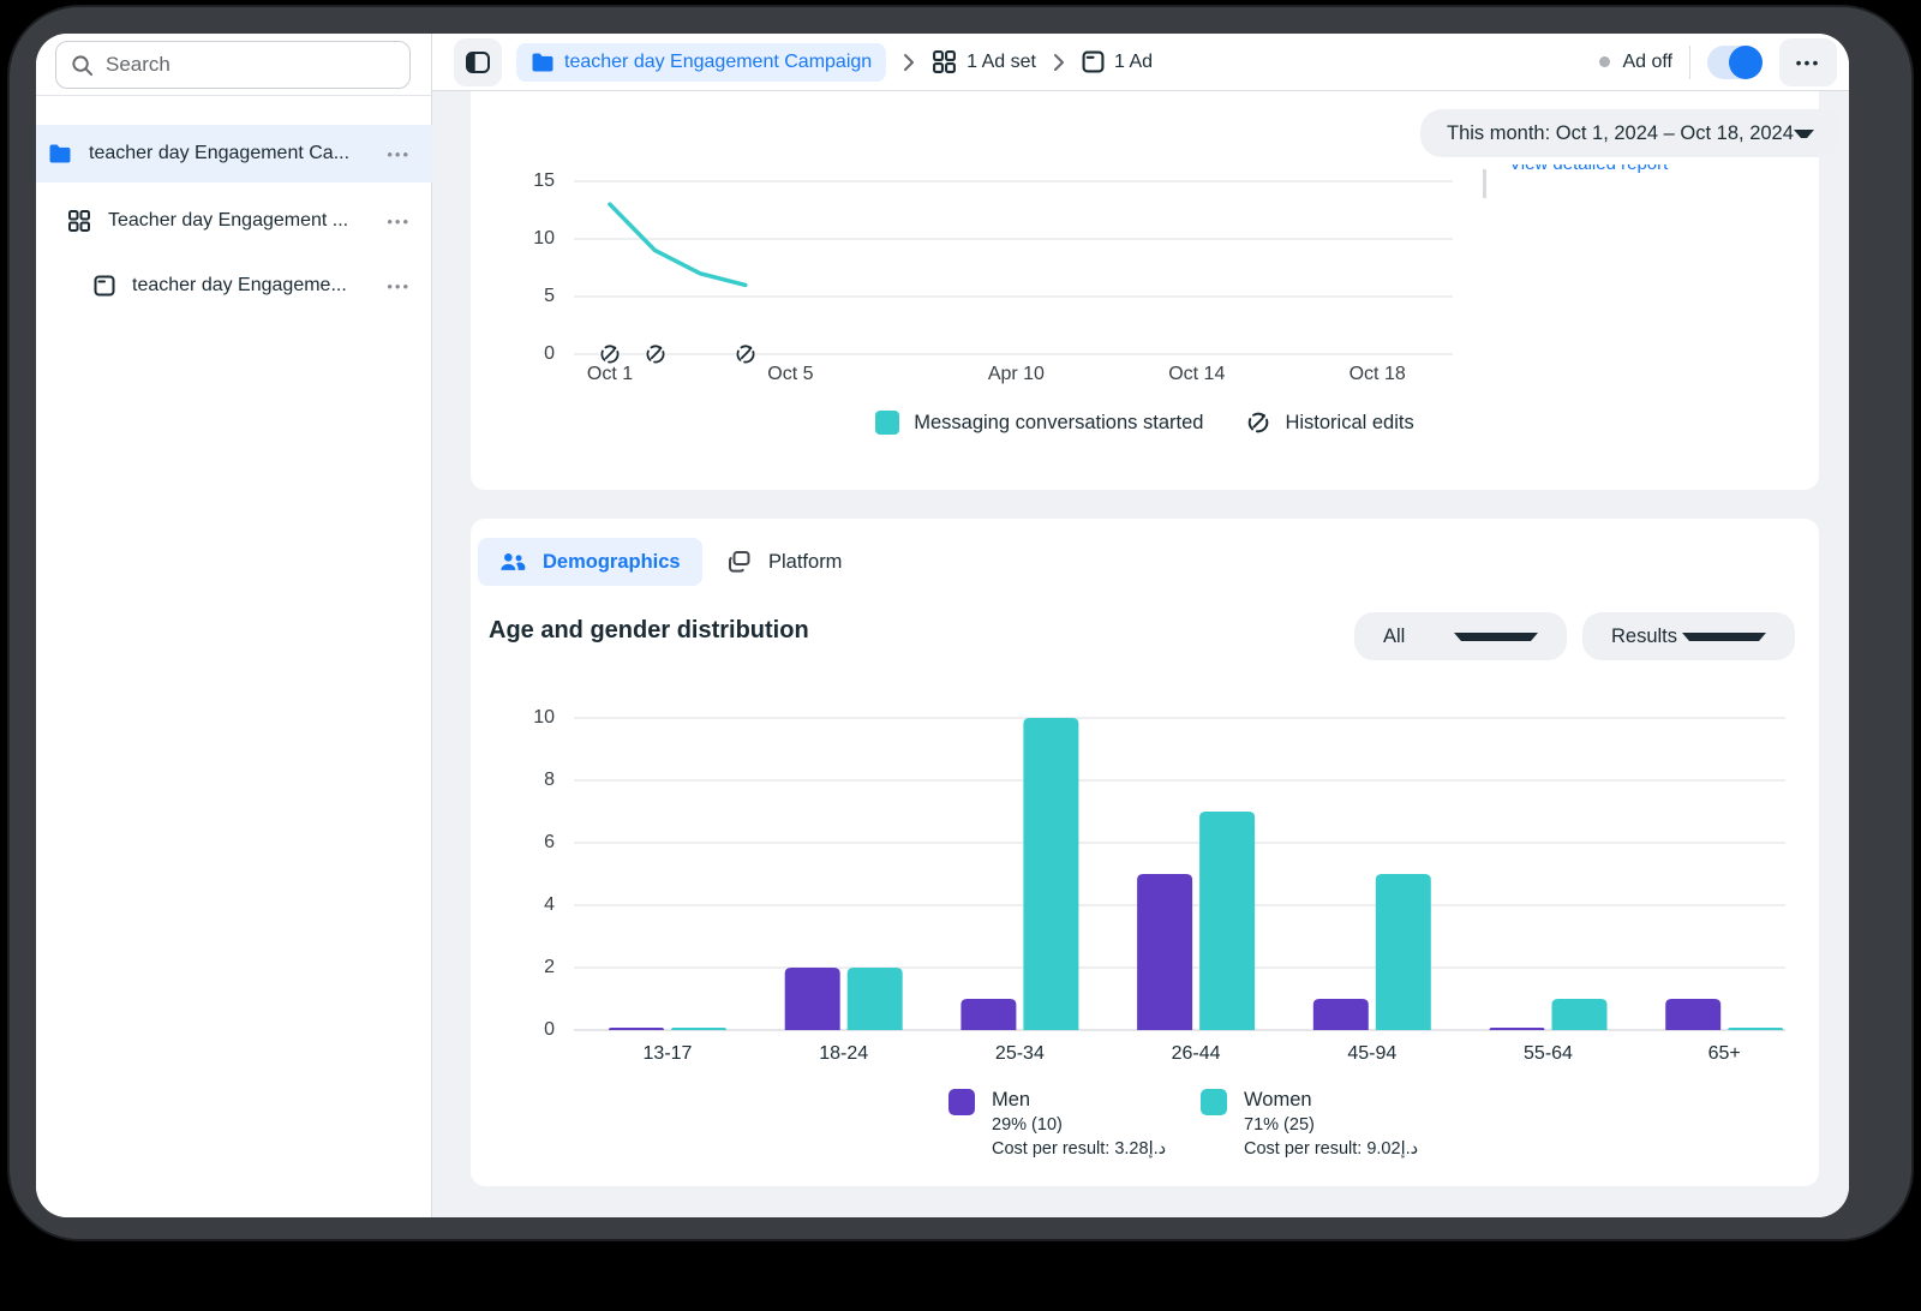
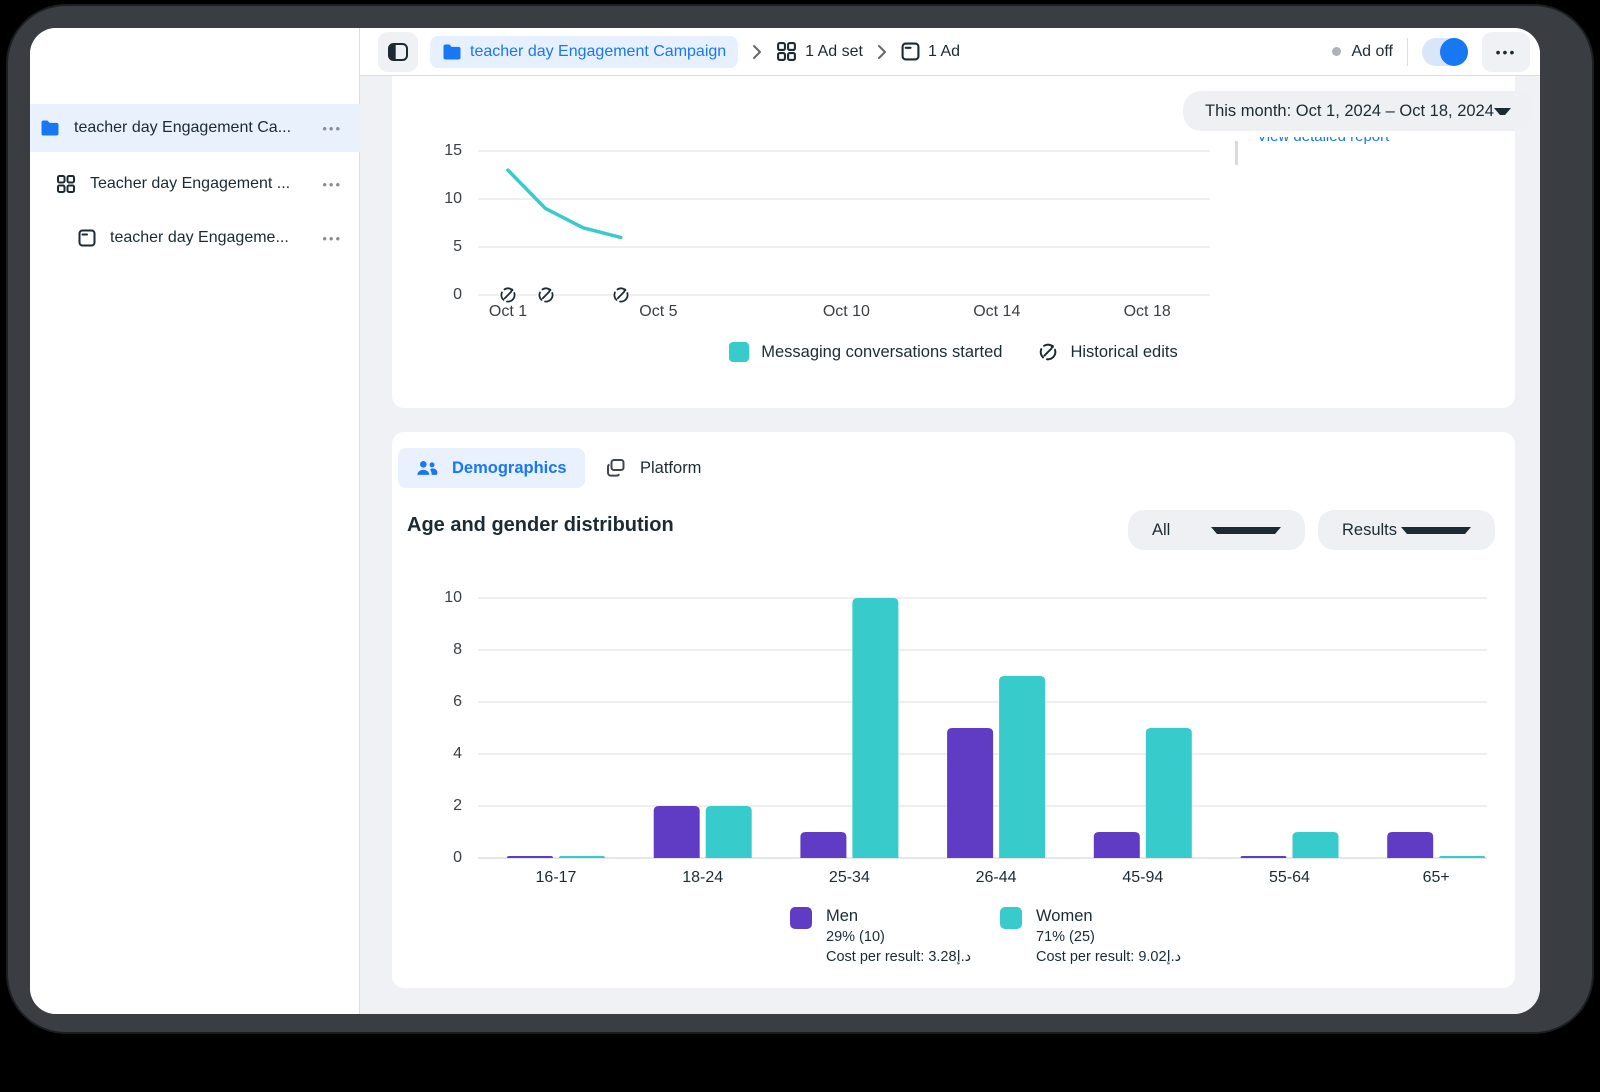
- Search
  teacher day Engagement Ca...
  •••
  Teacher day Engagement ...
  •••
  teacher day Engageme...
  •••
  teacher day Engagement Campaign
  1 Ad set
  1 Ad
  Ad off
  •••
  This month: Oct 1, 2024 – Oct 18, 2024
  0
  5
  10
  15
  Oct 1
  Oct 5
- Apr 10
+ Oct 10
  Oct 14
  Oct 18
  View detailed report
  Messaging conversations started
  Historical edits
  Demographics
  Platform
  Age and gender distribution
  All
  Results
  0
  2
  4
  6
  8
  10
- 13-17
+ 16-17
  18-24
  25-34
  26-44
  45-94
  55-64
  65+
  Men
  29% (10)
  Cost per result: 3.28د.إ
  Women
  71% (25)
  Cost per result: 9.02د.إ
